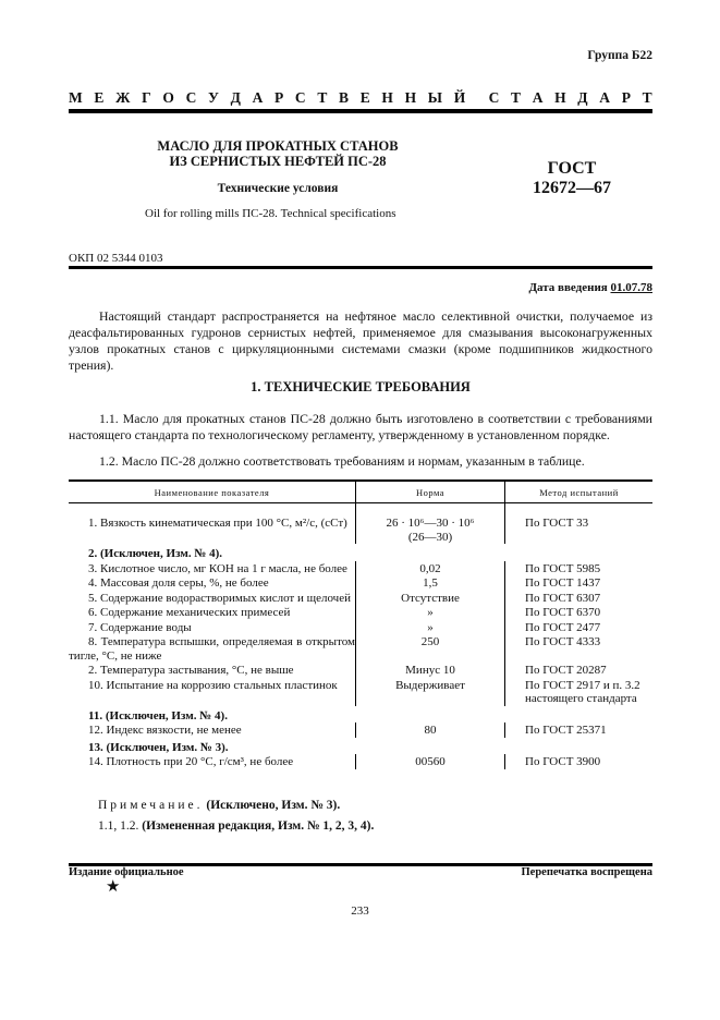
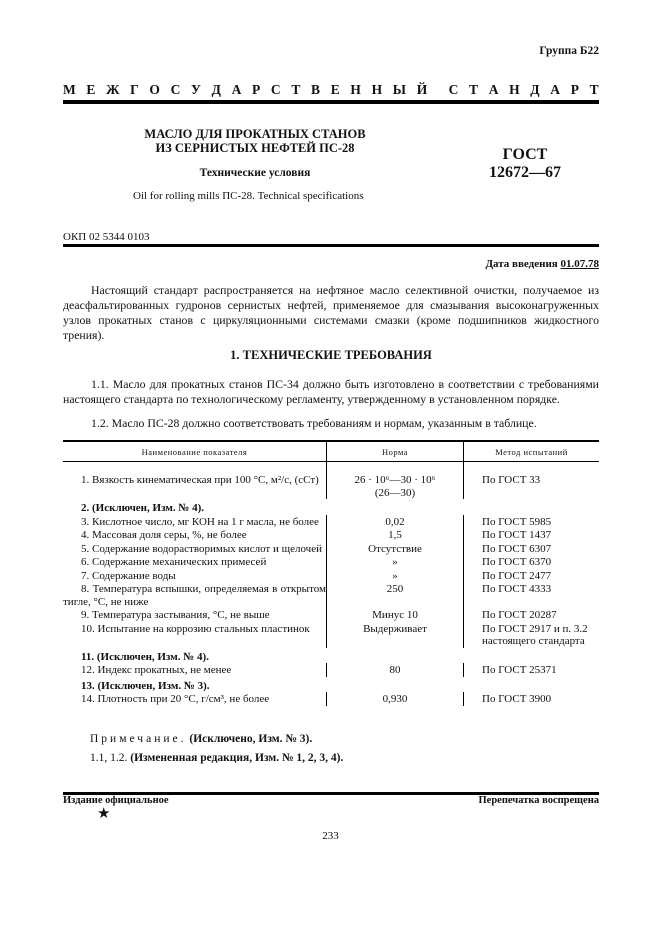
  Группа Б22
  М
  Е
  Ж
  Г
  О
  С
  У
  Д
  А
  Р
  С
  Т
  В
  Е
  Н
  Н
  Ы
  Й
  С
  Т
  А
  Н
  Д
  А
  Р
  Т
  МАСЛО ДЛЯ ПРОКАТНЫХ СТАНОВ
  ИЗ СЕРНИСТЫХ НЕФТЕЙ ПС-28
  Технические условия
  ГОСТ
  12672—67
  Oil for rolling mills ПС-28. Technical specifications
  ОКП 02 5344 0103
  Дата введения 01.07.78
  Настоящий стандарт распространяется на нефтяное масло селективной очистки, получаемое из деасфальтированных гудронов сернистых нефтей, применяемое для смазывания высоконагруженных узлов прокатных станов с циркуляционными системами смазки (кроме подшипников жидкостного трения).
  1. ТЕХНИЧЕСКИЕ ТРЕБОВАНИЯ
- 1.1. Масло для прокатных станов ПС-28 должно быть изготовлено в соответствии с требованиями настоящего стандарта по технологическому регламенту, утвержденному в установленном порядке.
+ 1.1. Масло для прокатных станов ПС-34 должно быть изготовлено в соответствии с требованиями настоящего стандарта по технологическому регламенту, утвержденному в установленном порядке.
  1.2. Масло ПС-28 должно соответствовать требованиям и нормам, указанным в таблице.
  Наименование показателя	Норма	Метод испытаний
  1. Вязкость кинематическая при 100 °С, м²/с, (сСт)	26 · 10⁶—30 · 10⁶(26—30)	По ГОСТ 33
  2. (Исключен, Изм. № 4).
  3. Кислотное число, мг КОН на 1 г масла, не более	0,02	По ГОСТ 5985
  4. Массовая доля серы, %, не более	1,5	По ГОСТ 1437
  5. Содержание водорастворимых кислот и щелочей	Отсутствие	По ГОСТ 6307
  6. Содержание механических примесей	»	По ГОСТ 6370
  7. Содержание воды	»	По ГОСТ 2477
  8. Температура вспышки, определяемая в открытом тигле, °С, не ниже	250	По ГОСТ 4333
- 2. Температура застывания, °С, не выше	Минус 10	По ГОСТ 20287
+ 9. Температура застывания, °С, не выше	Минус 10	По ГОСТ 20287
  10. Испытание на коррозию стальных пластинок	Выдерживает	По ГОСТ 2917 и п. 3.2 настоящего стандарта
  11. (Исключен, Изм. № 4).
- 12. Индекс вязкости, не менее	80	По ГОСТ 25371
+ 12. Индекс прокатных, не менее	80	По ГОСТ 25371
  13. (Исключен, Изм. № 3).
- 14. Плотность при 20 °С, г/см³, не более	00560	По ГОСТ 3900
+ 14. Плотность при 20 °С, г/см³, не более	0,930	По ГОСТ 3900
  Примечание. (Исключено, Изм. № 3).
  1.1, 1.2. (Измененная редакция, Изм. № 1, 2, 3, 4).
  Издание официальное
  Перепечатка воспрещена
  ★
  233
